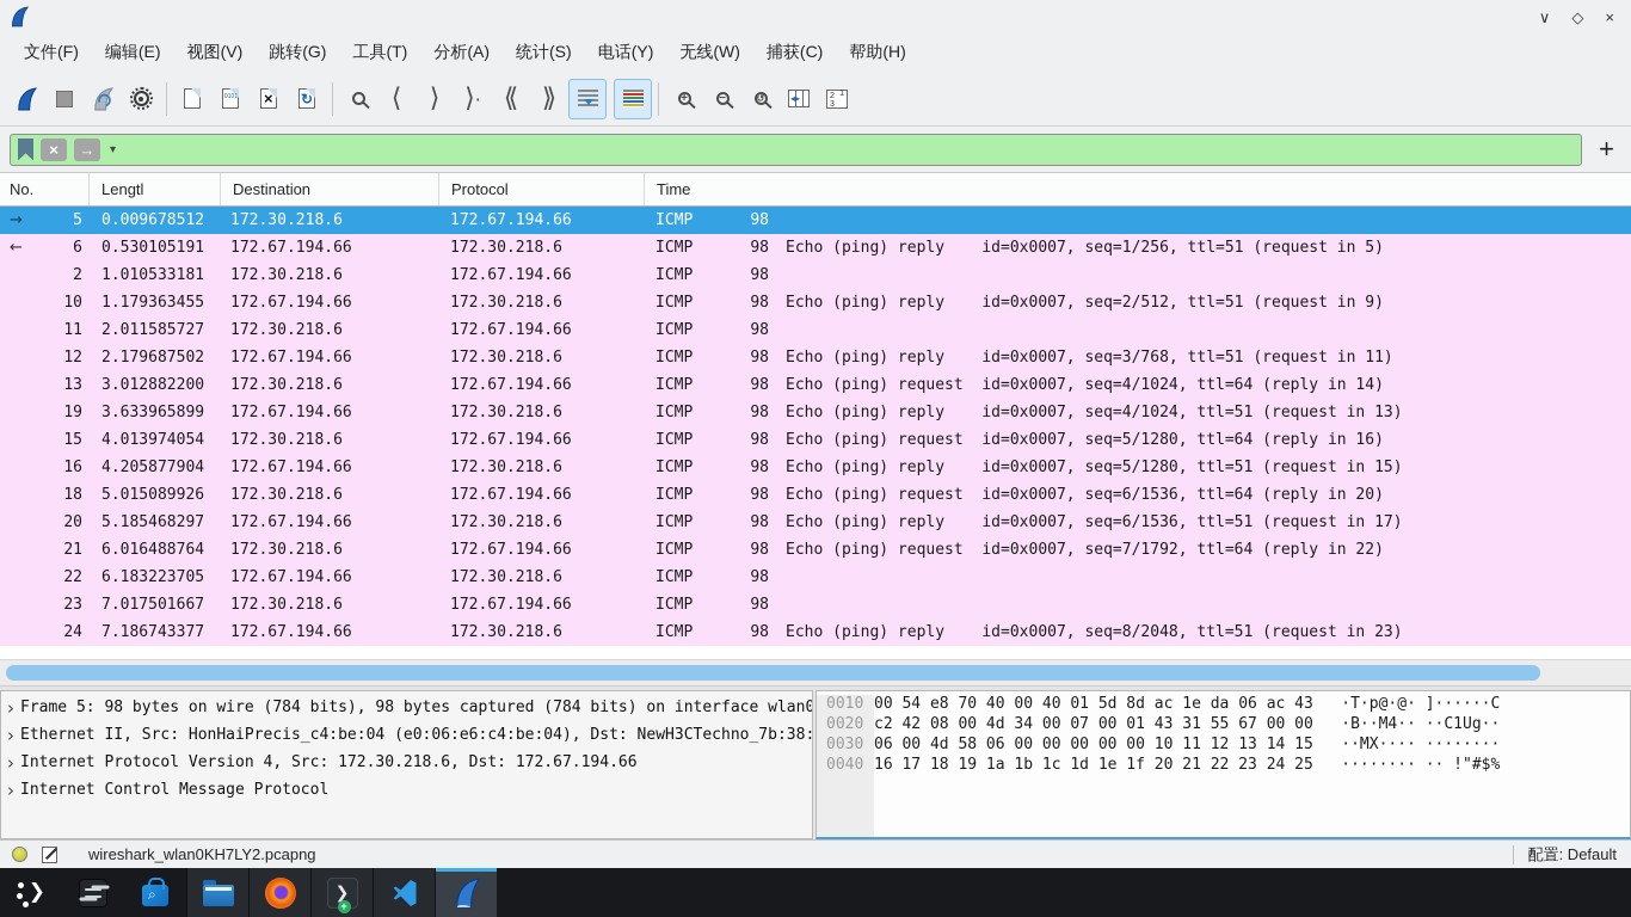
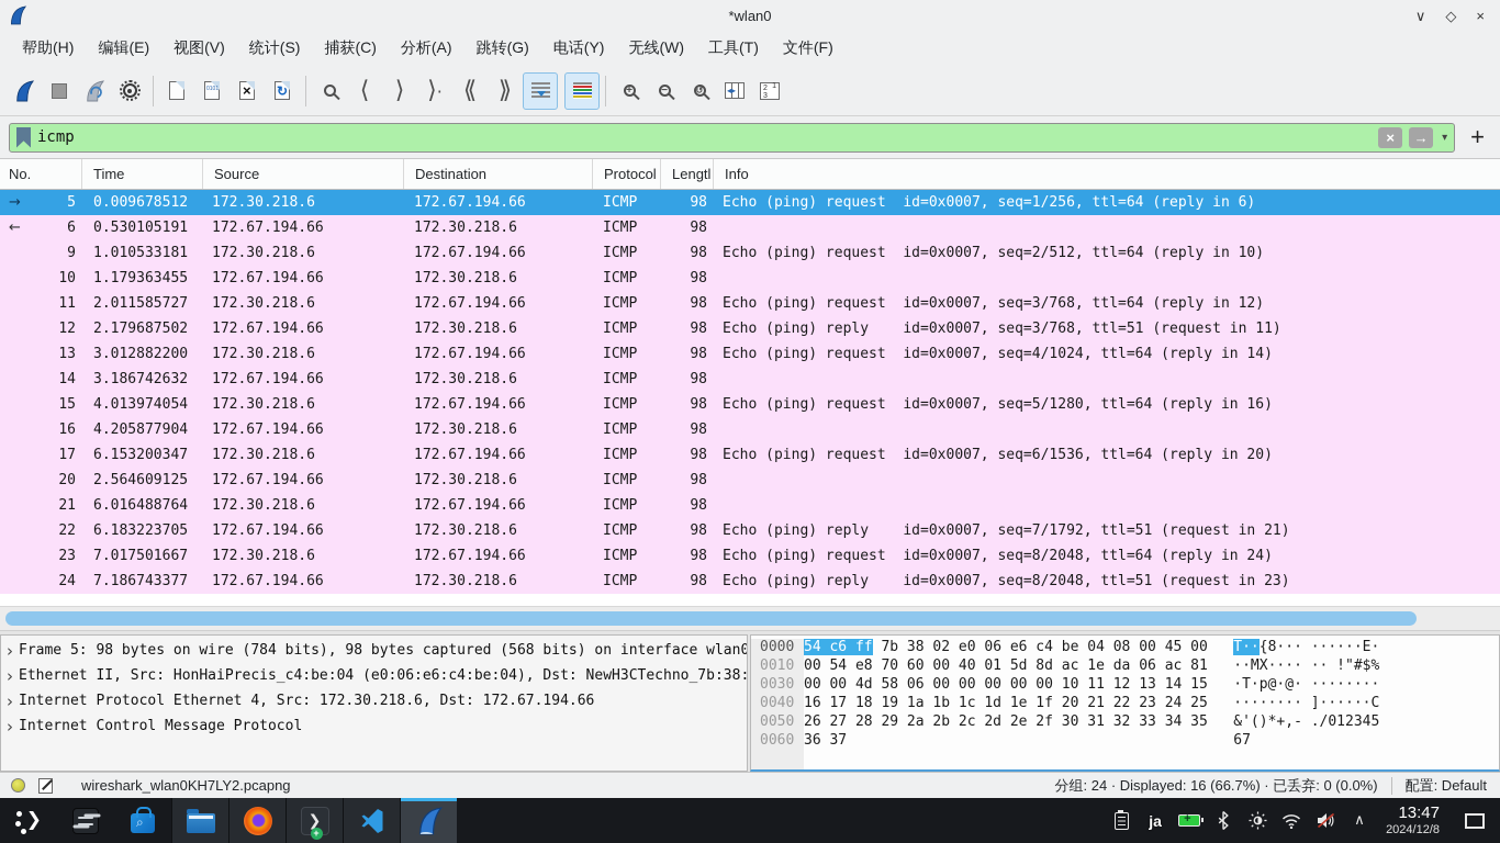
+ *wlan0
  ∨
  ◇
  ×
- 文件(F)
+ 帮助(H)
  编辑(E)
  视图(V)
- 跳转(G)
+ 统计(S)
- 工具(T)
+ 捕获(C)
  分析(A)
- 统计(S)
+ 跳转(G)
  电话(Y)
  无线(W)
- 捕获(C)
+ 工具(T)
- 帮助(H)
+ 文件(F)
  ⟨
  ⟩
  ⟩
  ⟪
  ⟫
  +
  −
  ↺
+ icmp
  ×
  →
  ▾
  +
  No.
- Lengtl
+ Time
+ Source
  Destination
  Protocol
- Time
+ Lengtl
+ Info
  →
  5
  0.009678512
  172.30.218.6
  172.67.194.66
  ICMP
  98
+ Echo (ping) request id=0x0007, seq=1/256, ttl=64 (reply in 6)
  ←
  6
  0.530105191
  172.67.194.66
  172.30.218.6
  ICMP
  98
- Echo (ping) reply id=0x0007, seq=1/256, ttl=51 (request in 5)
- 2
+ 9
  1.010533181
  172.30.218.6
  172.67.194.66
  ICMP
  98
+ Echo (ping) request id=0x0007, seq=2/512, ttl=64 (reply in 10)
  10
  1.179363455
  172.67.194.66
  172.30.218.6
  ICMP
  98
- Echo (ping) reply id=0x0007, seq=2/512, ttl=51 (request in 9)
  11
  2.011585727
  172.30.218.6
  172.67.194.66
  ICMP
  98
+ Echo (ping) request id=0x0007, seq=3/768, ttl=64 (reply in 12)
  12
  2.179687502
  172.67.194.66
  172.30.218.6
  ICMP
  98
  Echo (ping) reply id=0x0007, seq=3/768, ttl=51 (request in 11)
  13
  3.012882200
  172.30.218.6
  172.67.194.66
  ICMP
  98
  Echo (ping) request id=0x0007, seq=4/1024, ttl=64 (reply in 14)
- 19
+ 14
- 3.633965899
+ 3.186742632
  172.67.194.66
  172.30.218.6
  ICMP
  98
- Echo (ping) reply id=0x0007, seq=4/1024, ttl=51 (request in 13)
  15
  4.013974054
  172.30.218.6
  172.67.194.66
  ICMP
  98
  Echo (ping) request id=0x0007, seq=5/1280, ttl=64 (reply in 16)
  16
  4.205877904
  172.67.194.66
  172.30.218.6
  ICMP
  98
- Echo (ping) reply id=0x0007, seq=5/1280, ttl=51 (request in 15)
- 18
+ 17
- 5.015089926
+ 6.153200347
  172.30.218.6
  172.67.194.66
  ICMP
  98
  Echo (ping) request id=0x0007, seq=6/1536, ttl=64 (reply in 20)
  20
- 5.185468297
+ 2.564609125
  172.67.194.66
  172.30.218.6
  ICMP
  98
- Echo (ping) reply id=0x0007, seq=6/1536, ttl=51 (request in 17)
  21
  6.016488764
  172.30.218.6
  172.67.194.66
  ICMP
  98
- Echo (ping) request id=0x0007, seq=7/1792, ttl=64 (reply in 22)
  22
  6.183223705
  172.67.194.66
  172.30.218.6
  ICMP
  98
+ Echo (ping) reply id=0x0007, seq=7/1792, ttl=51 (request in 21)
  23
  7.017501667
  172.30.218.6
  172.67.194.66
  ICMP
  98
+ Echo (ping) request id=0x0007, seq=8/2048, ttl=64 (reply in 24)
  24
  7.186743377
  172.67.194.66
  172.30.218.6
  ICMP
  98
  Echo (ping) reply id=0x0007, seq=8/2048, ttl=51 (request in 23)
  ›
- Frame 5: 98 bytes on wire (784 bits), 98 bytes captured (784 bits) on interface wlan0
+ Frame 5: 98 bytes on wire (784 bits), 98 bytes captured (568 bits) on interface wlan0
  ›
  Ethernet II, Src: HonHaiPrecis_c4:be:04 (e0:06:e6:c4:be:04), Dst: NewH3CTechno_7b:38:
  ›
- Internet Protocol Version 4, Src: 172.30.218.6, Dst: 172.67.194.66
+ Internet Protocol Ethernet 4, Src: 172.30.218.6, Dst: 172.67.194.66
  ›
  Internet Control Message Protocol
+ 0000
+ 54 c6 ff 7b 38 02 e0 06
+ e6 c4 be 04 08 00 45 00
+ T··{8···
+ ······E·
  0010
- 00 54 e8 70 40 00 40 01
+ 00 54 e8 70 60 00 40 01
- 5d 8d ac 1e da 06 ac 43
+ 5d 8d ac 1e da 06 ac 81
- ·T·p@·@·
+ ··MX····
- ]······C
+ ·· !"#$%
- 0020
- c2 42 08 00 4d 34 00 07
- 00 01 43 31 55 67 00 00
- ·B··M4··
- ··C1Ug··
  0030
- 06 00 4d 58 06 00 00 00
+ 00 00 4d 58 06 00 00 00
  00 00 10 11 12 13 14 15
- ··MX····
+ ·T·p@·@·
  ········
  0040
  16 17 18 19 1a 1b 1c 1d
  1e 1f 20 21 22 23 24 25
  ········
- ·· !"#$%
+ ]······C
+ 0050
+ 26 27 28 29 2a 2b 2c 2d
+ 2e 2f 30 31 32 33 34 35
+ &'()*+,-
+ ./012345
+ 0060
+ 36 37
+ 67
  wireshark_wlan0KH7LY2.pcapng
+ 分组: 24 · Displayed: 16 (66.7%) · 已丢弃: 0 (0.0%)
  配置: Default
  ❯
  ❯
  +
+ ja
+ ∧
+ 13:47
+ 2024/12/8
